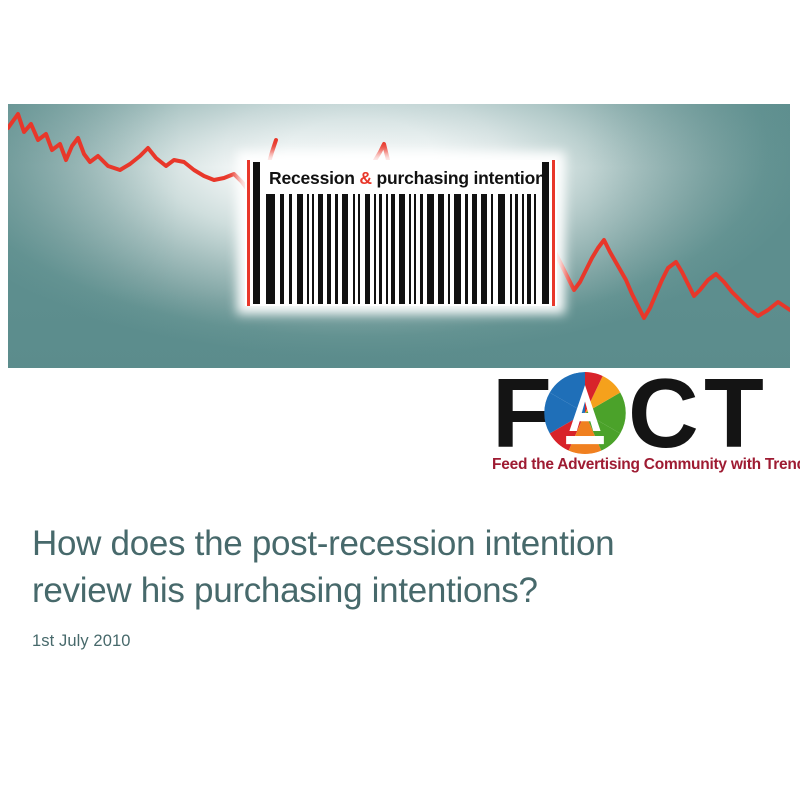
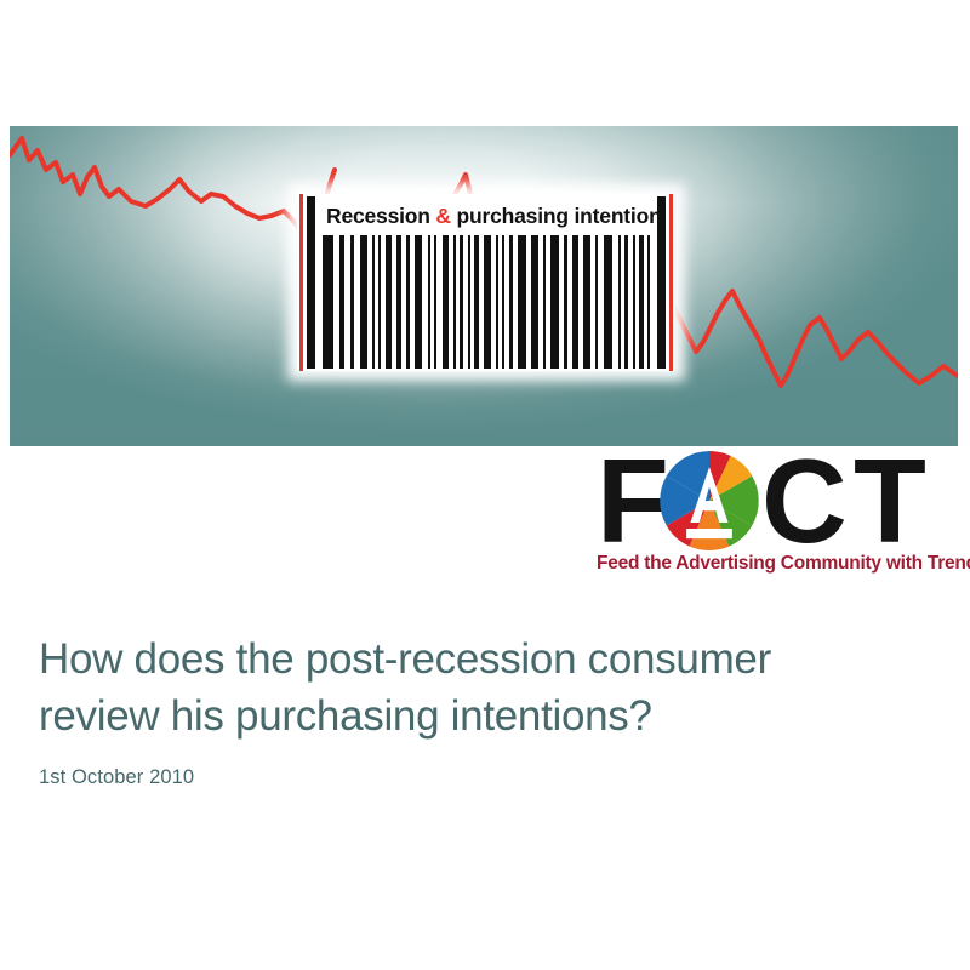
  Recession & purchasing intention
  F
  C
  T
  Feed the Advertising Community with Tren
- How does the post-recession intention
+ How does the post-recession consumer
  review his purchasing intentions?
- 1st July 2010
+ 1st October 2010
